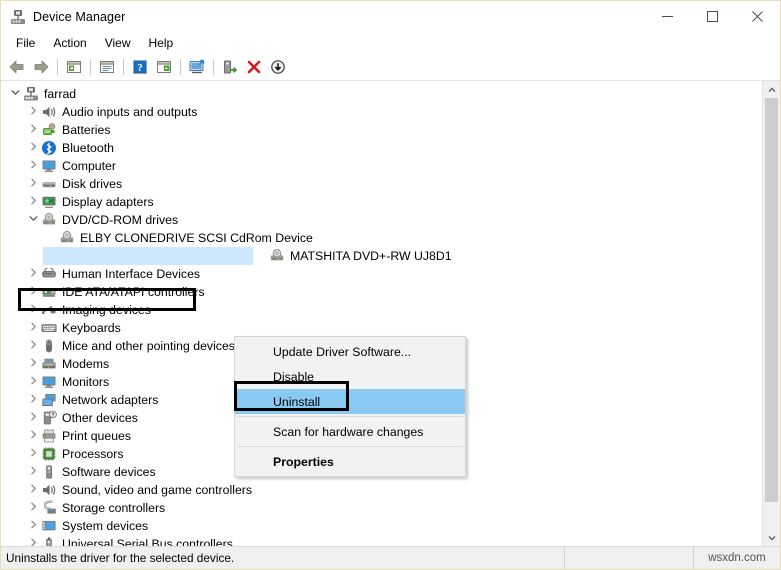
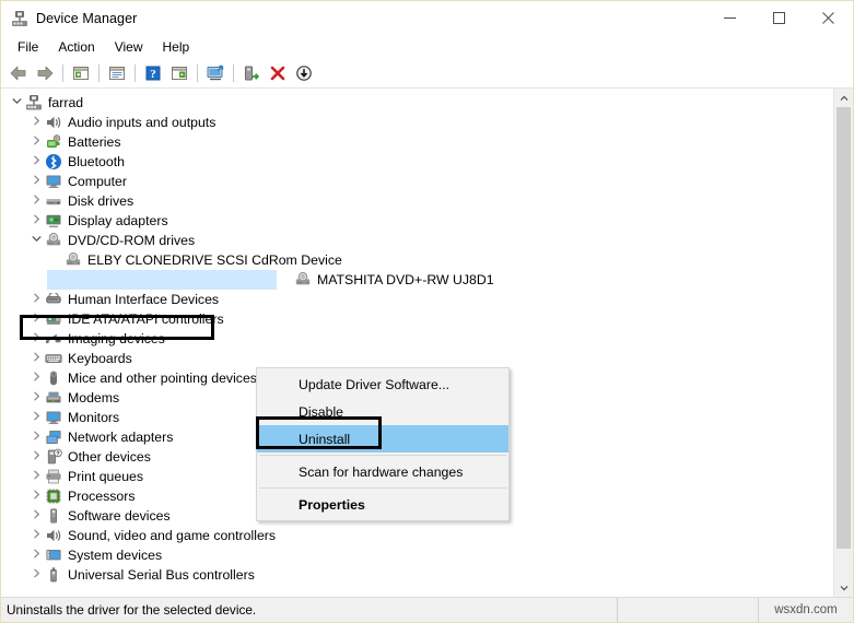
  Device Manager
  File
  Action
  View
  Help
  ?
  farrad
  Audio inputs and outputs
  Batteries
  Bluetooth
  Computer
  Disk drives
  Display adapters
  DVD/CD-ROM drives
  ELBY CLONEDRIVE SCSI CdRom Device
  MATSHITA DVD+-RW UJ8D1
  Human Interface Devices
  IDE ATA/ATAPI controllers
  Imaging devices
  Keyboards
  Mice and other pointing devices
  Modems
  Monitors
  Network adapters
  Other devices
  Print queues
  Processors
  Software devices
  Sound, video and game controllers
- Storage controllers
  System devices
  Universal Serial Bus controllers
  Update Driver Software...
  Disable
  Uninstall
  Scan for hardware changes
  Properties
  Uninstalls the driver for the selected device.
  wsxdn.com
